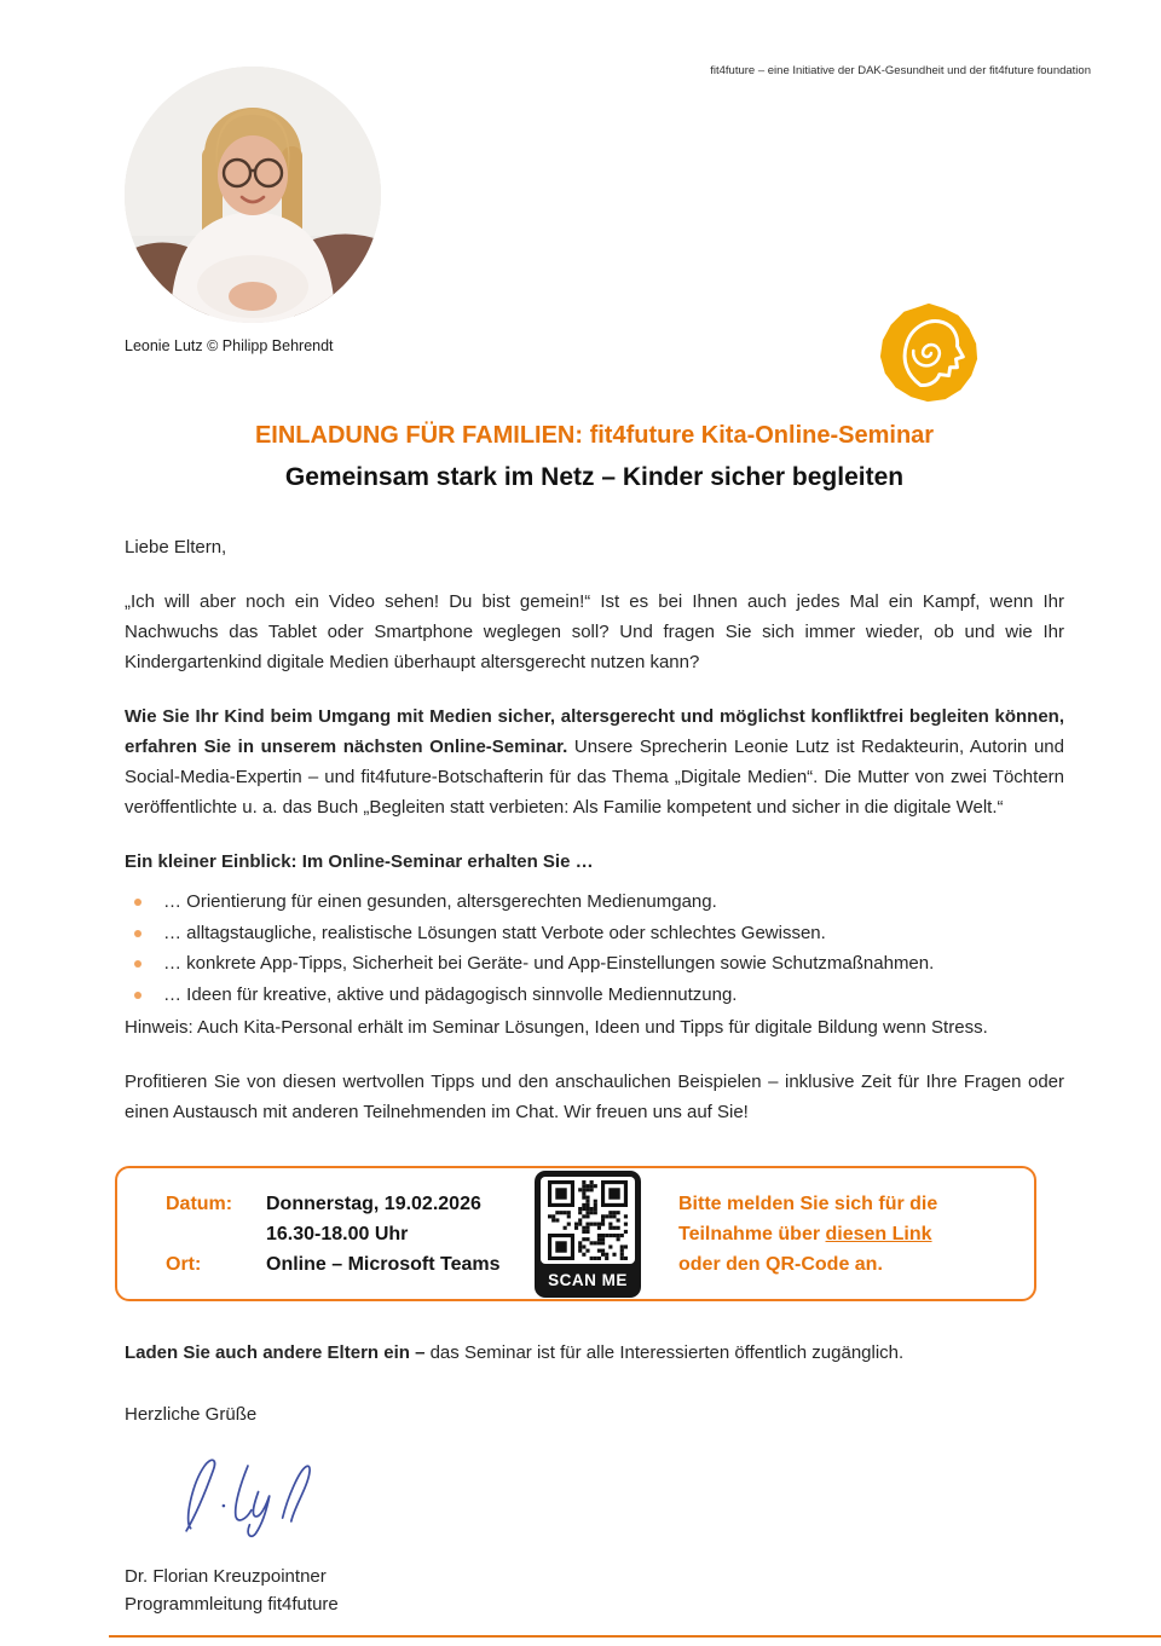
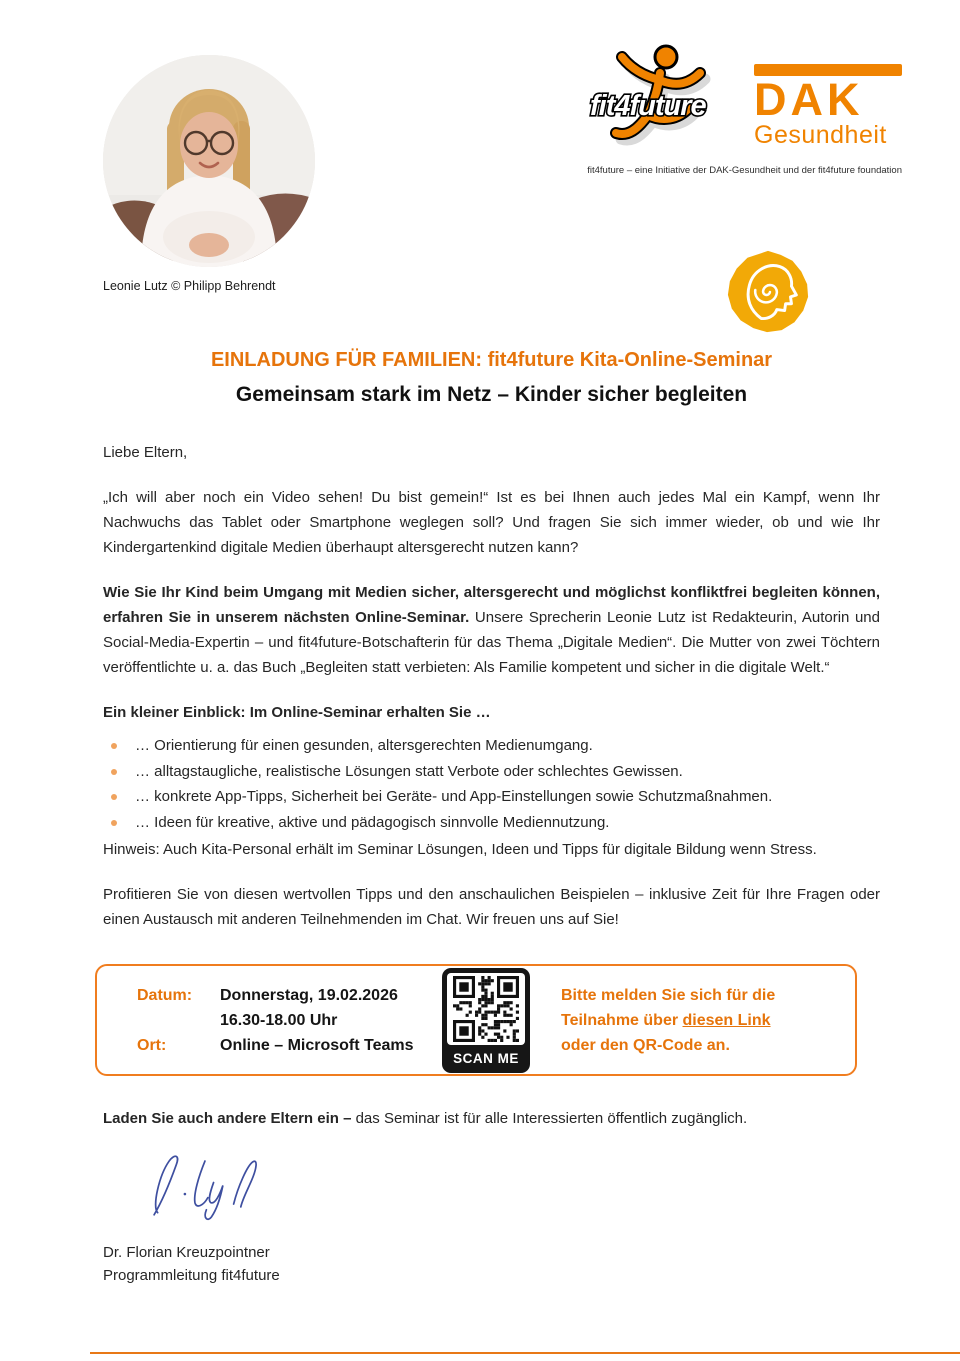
  Leonie Lutz © Philipp Behrendt
+ fit4future
+ DAK
+ Gesundheit
  fit4future – eine Initiative der DAK-Gesundheit und der fit4future foundation
  EINLADUNG FÜR FAMILIEN: fit4future Kita-Online-Seminar
  Gemeinsam stark im Netz – Kinder sicher begleiten
  Liebe Eltern,
  „Ich will aber noch ein Video sehen! Du bist gemein!“ Ist es bei Ihnen auch jedes Mal ein Kampf, wenn Ihr Nachwuchs das Tablet oder Smartphone weglegen soll? Und fragen Sie sich immer wieder, ob und wie Ihr Kindergartenkind digitale Medien überhaupt altersgerecht nutzen kann?
  Wie Sie Ihr Kind beim Umgang mit Medien sicher, altersgerecht und möglichst konfliktfrei begleiten können, erfahren Sie in unserem nächsten Online-Seminar. Unsere Sprecherin Leonie Lutz ist Redakteurin, Autorin und Social-Media-Expertin – und fit4future-Botschafterin für das Thema „Digitale Medien“. Die Mutter von zwei Töchtern veröffentlichte u. a. das Buch „Begleiten statt verbieten: Als Familie kompetent und sicher in die digitale Welt.“
  Ein kleiner Einblick: Im Online-Seminar erhalten Sie …
  … Orientierung für einen gesunden, altersgerechten Medienumgang.
  … alltagstaugliche, realistische Lösungen statt Verbote oder schlechtes Gewissen.
  … konkrete App-Tipps, Sicherheit bei Geräte- und App-Einstellungen sowie Schutzmaßnahmen.
  … Ideen für kreative, aktive und pädagogisch sinnvolle Mediennutzung.
  Hinweis: Auch Kita-Personal erhält im Seminar Lösungen, Ideen und Tipps für digitale Bildung wenn Stress.
  Profitieren Sie von diesen wertvollen Tipps und den anschaulichen Beispielen – inklusive Zeit für Ihre Fragen oder einen Austausch mit anderen Teilnehmenden im Chat. Wir freuen uns auf Sie!
  Datum: Donnerstag, 19.02.2026
  16.30-18.00 Uhr
  Ort: Online – Microsoft Teams
  SCAN ME
  Bitte melden Sie sich für die
  Teilnahme über diesen Link
  oder den QR-Code an.
  Laden Sie auch andere Eltern ein – das Seminar ist für alle Interessierten öffentlich zugänglich.
- Herzliche Grüße
  Dr. Florian Kreuzpointner
  Programmleitung fit4future
